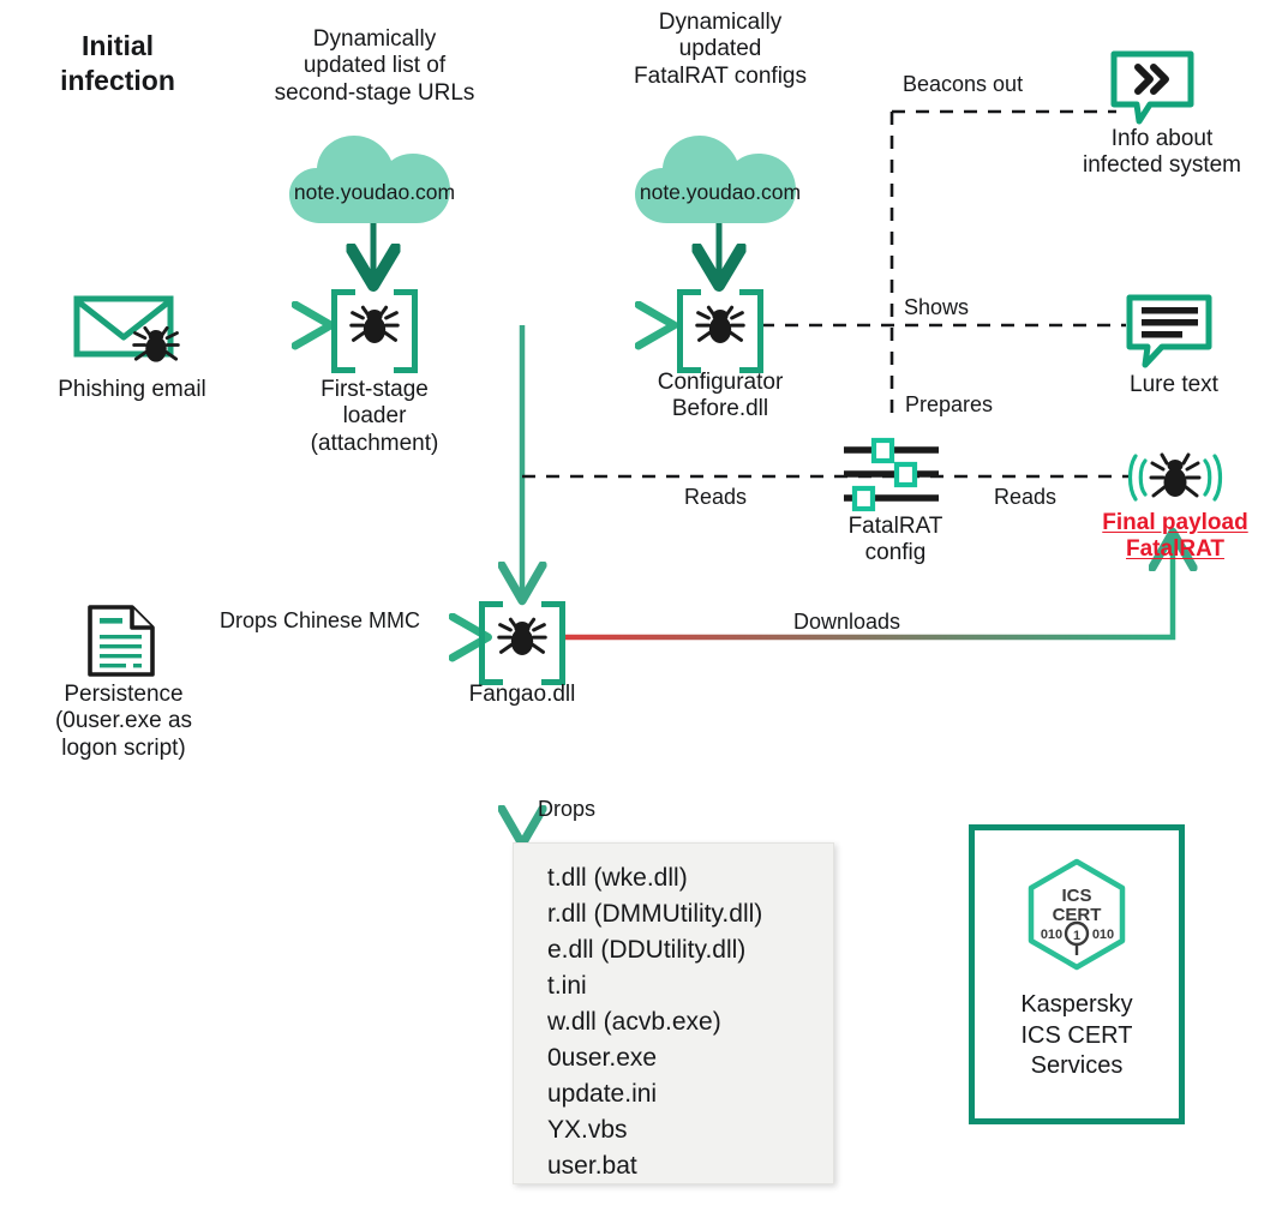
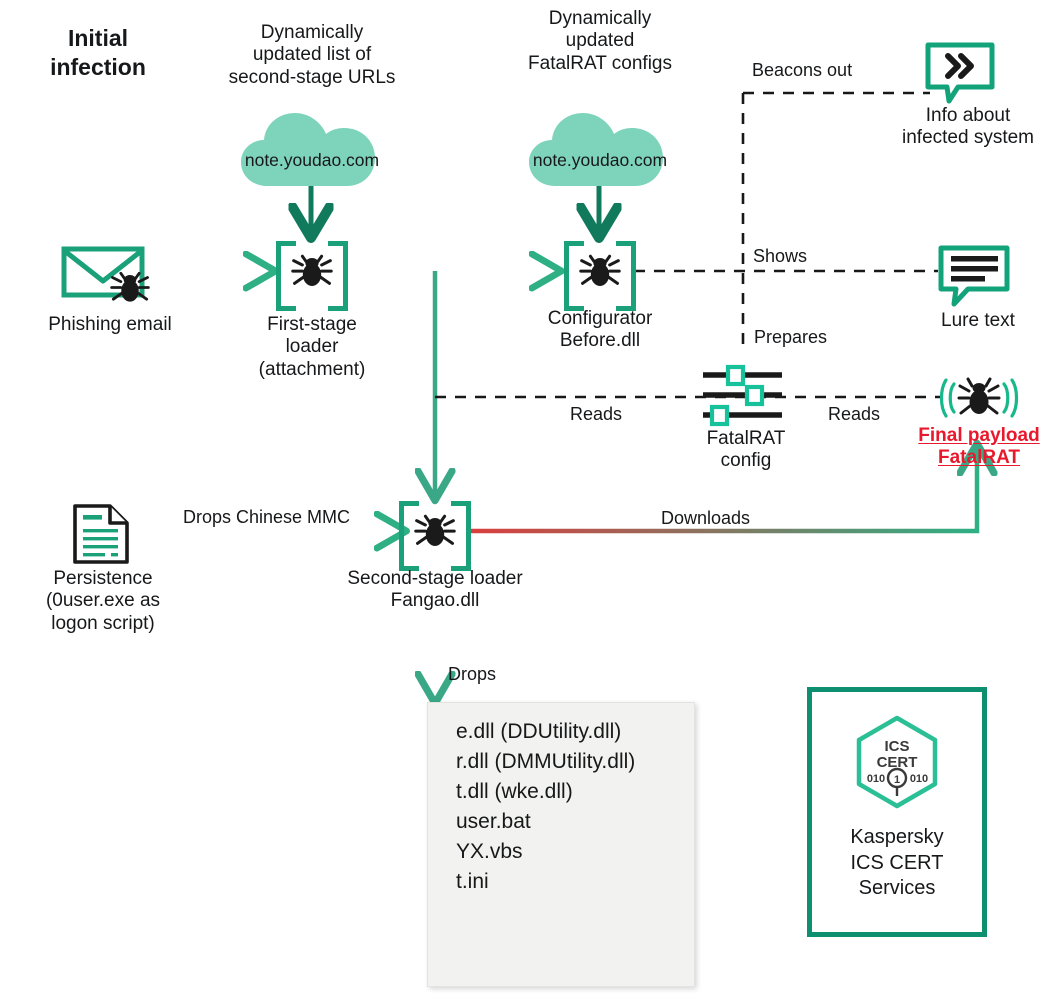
  Initial
  infection
  Dynamically
  updated list of
  second-stage URLs
  note.youdao.com
  Dynamically
  updated
  FatalRAT configs
  note.youdao.com
  Phishing email
  First-stage
  loader
  (attachment)
  Configurator
  Before.dll
  Info about
  infected system
  Lure text
  FatalRAT
  config
  Final payload
  FatalRAT
+ Second-stage loader
  Fangao.dll
  Persistence
  (0user.exe as
  logon script)
  Beacons out
  Shows
  Prepares
  Reads
  Reads
  Downloads
  Drops Chinese MMC
  Drops
- t.dll (wke.dll)
+ e.dll (DDUtility.dll)
  r.dll (DMMUtility.dll)
- e.dll (DDUtility.dll)
+ t.dll (wke.dll)
- t.ini
+ user.bat
- w.dll (acvb.exe)
- 0user.exe
- update.ini
  YX.vbs
- user.bat
+ t.ini
  ICS
  CERT
  010
  010
  1
  Kaspersky
  ICS CERT
  Services
